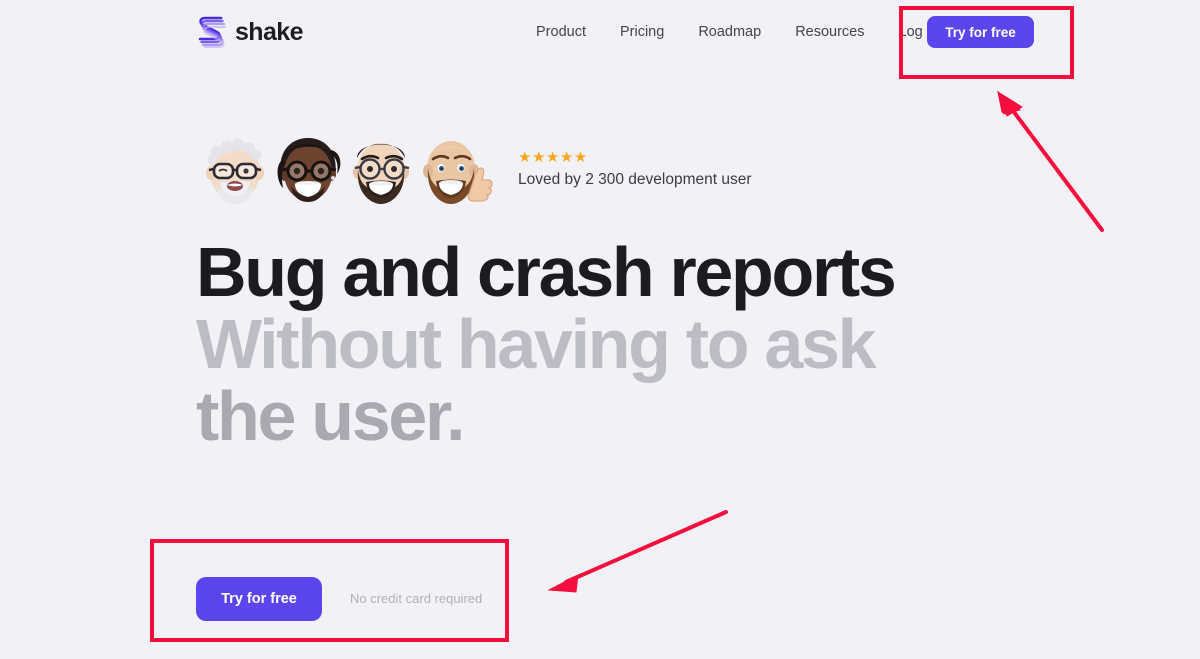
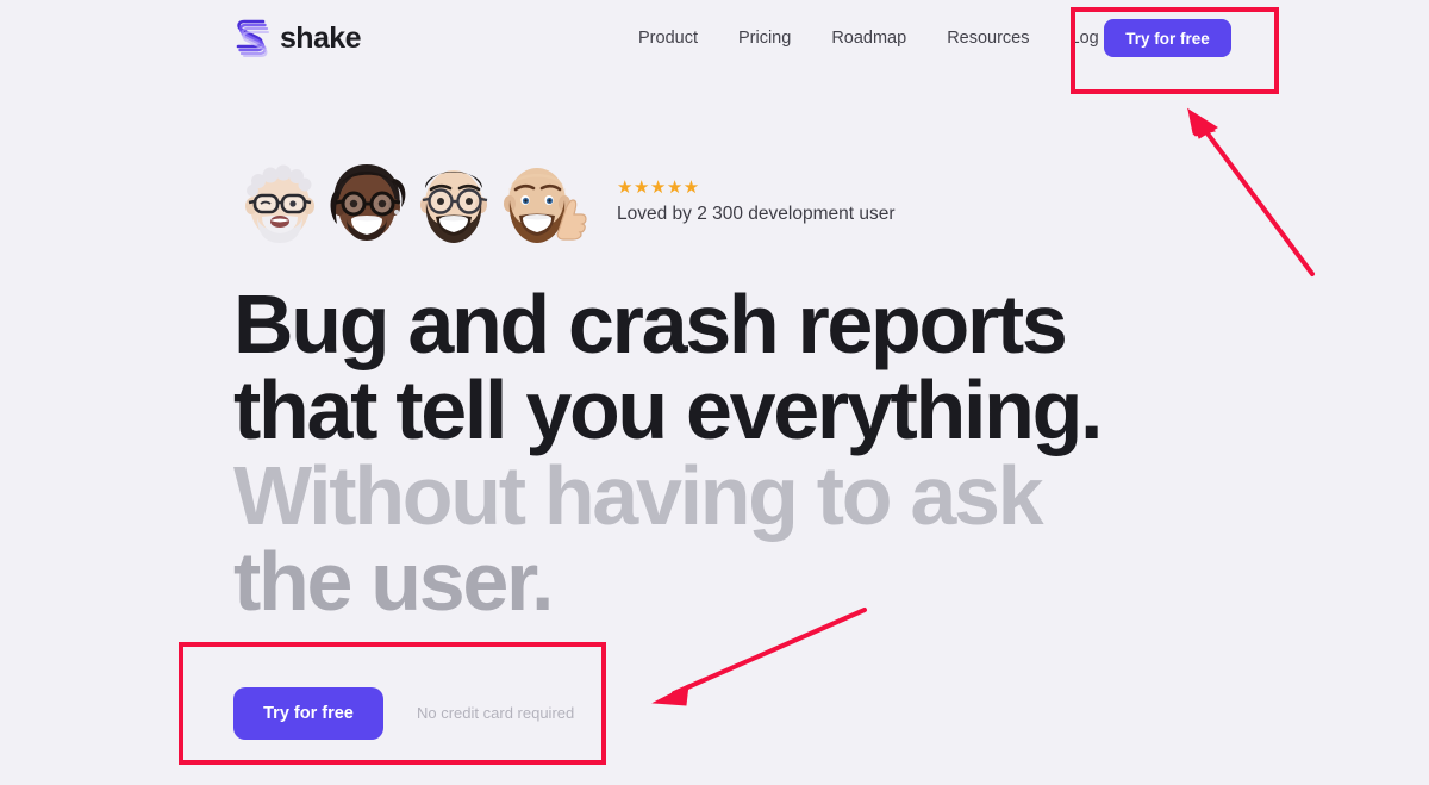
  shake
  Product
  Pricing
  Roadmap
  Resources
  Try for free
  ★★★★★
  Loved by 2 300 development user
  Bug and crash reports
+ that tell you everything.
  Without having to ask
  the user.
  Try for free
  No credit card required
